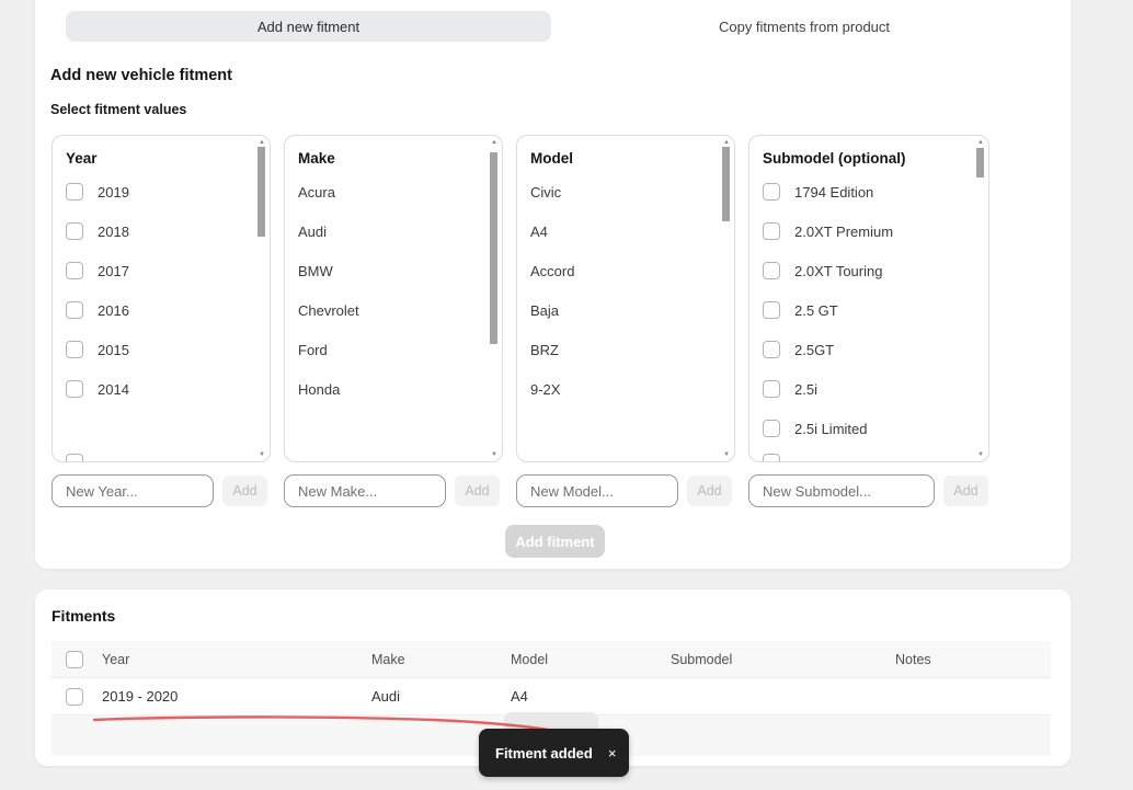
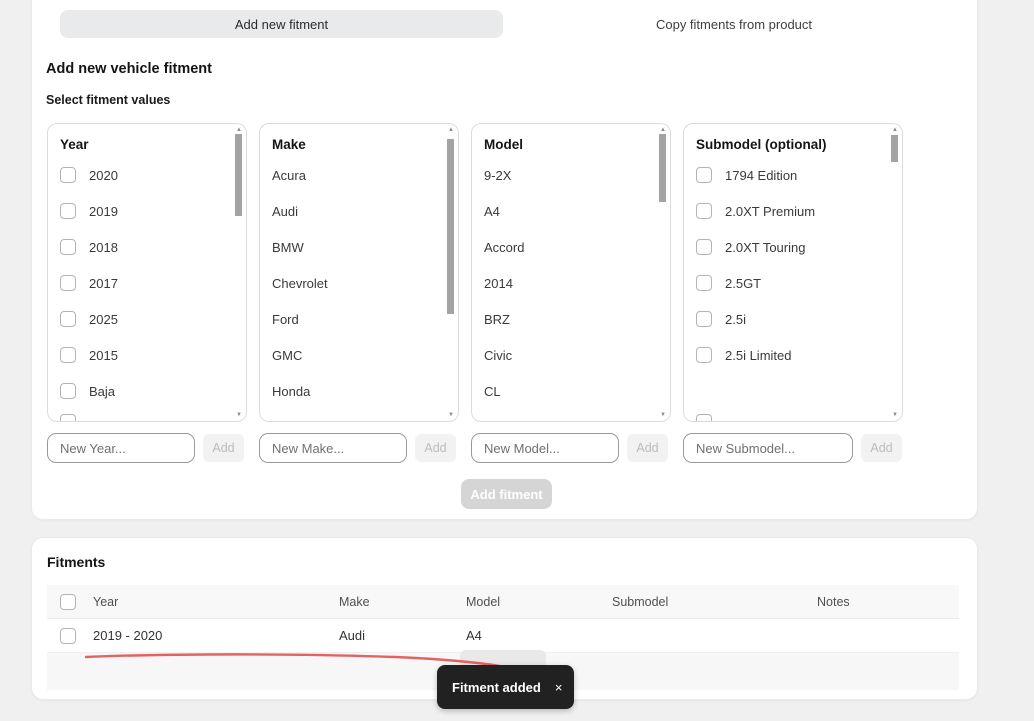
  Add new fitment
  Copy fitments from product
  Add new vehicle fitment
  Select fitment values
  Year
+ 2020
  2019
  2018
  2017
- 2016
+ 2025
  2015
- 2014
+ Baja
  Make
  Acura
  Audi
  BMW
  Chevrolet
  Ford
+ GMC
  Honda
  Model
- Civic
+ 9-2X
  A4
  Accord
- Baja
+ 2014
  BRZ
- 9-2X
+ Civic
+ CL
  Submodel (optional)
  1794 Edition
  2.0XT Premium
  2.0XT Touring
- 2.5 GT
  2.5GT
  2.5i
  2.5i Limited
  New Year...
  Add
  New Make...
  Add
  New Model...
  Add
  New Submodel...
  Add
  Add fitment
  Fitments
  Year
  Make
  Model
  Submodel
  Notes
  2019 - 2020
  Audi
  A4
  Fitment added
  ×
